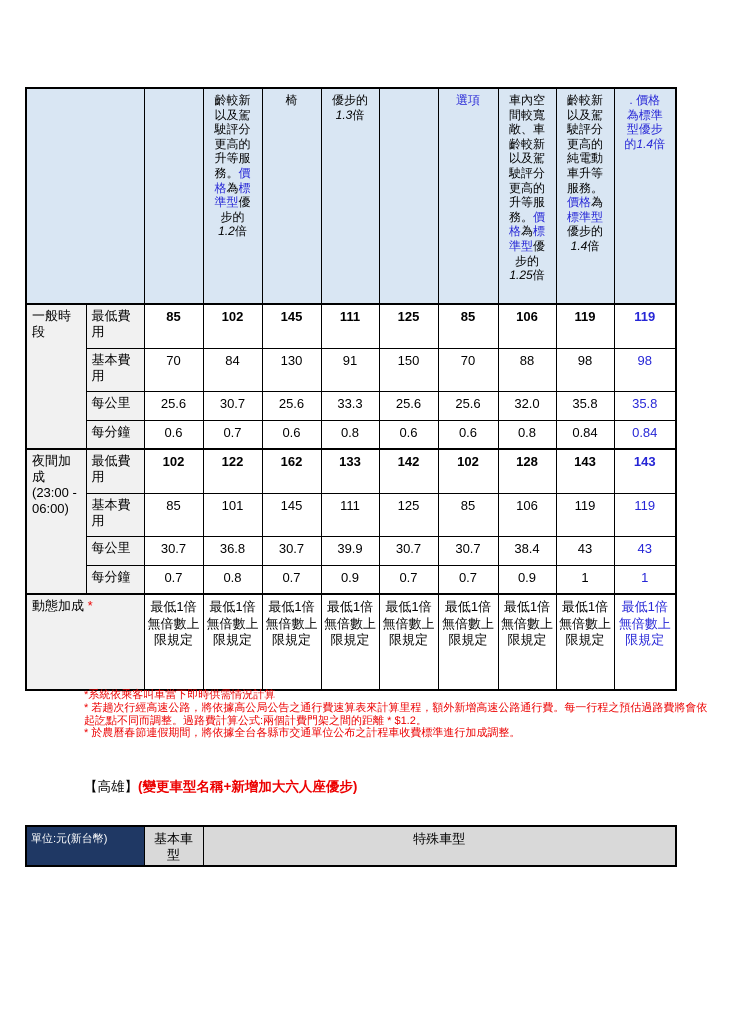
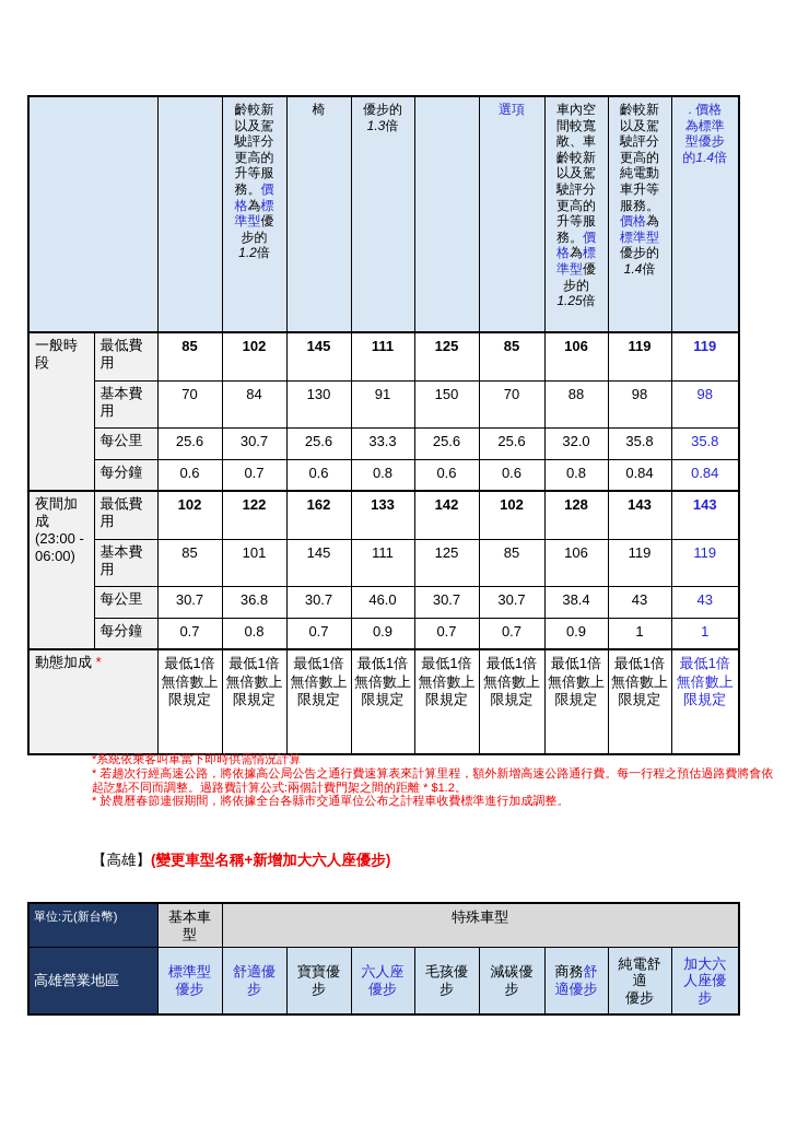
  		齡較新以及駕駛評分更高的升等服務。價格為標準型優步的1.2倍	椅	優步的1.3倍		選項	車內空間較寬敞、車齡較新以及駕駛評分更高的升等服務。價格為標準型優步的1.25倍	齡較新以及駕駛評分更高的純電動車升等服務。價格為標準型優步的1.4倍	. 價格為標準型優步的1.4倍
  一般時段	最低費用	85	102	145	111	125	85	106	119	119
  基本費用	70	84	130	91	150	70	88	98	98
  每公里	25.6	30.7	25.6	33.3	25.6	25.6	32.0	35.8	35.8
  每分鐘	0.6	0.7	0.6	0.8	0.6	0.6	0.8	0.84	0.84
  夜間加成 (23:00 - 06:00)	最低費用	102	122	162	133	142	102	128	143	143
  基本費用	85	101	145	111	125	85	106	119	119
- 每公里	30.7	36.8	30.7	39.9	30.7	30.7	38.4	43	43
+ 每公里	30.7	36.8	30.7	46.0	30.7	30.7	38.4	43	43
  每分鐘	0.7	0.8	0.7	0.9	0.7	0.7	0.9	1	1
  動態加成 *	最低1倍無倍數上限規定	最低1倍無倍數上限規定	最低1倍無倍數上限規定	最低1倍無倍數上限規定	最低1倍無倍數上限規定	最低1倍無倍數上限規定	最低1倍無倍數上限規定	最低1倍無倍數上限規定	最低1倍無倍數上限規定
  *系統依乘客叫車當下即時供需情況計算
  * 若趟次行經高速公路，將依據高公局公告之通行費速算表來計算里程，額外新增高速公路通行費。每一行程之預估過路費將會依起訖點不同而調整。過路費計算公式:兩個計費門架之間的距離 * $1.2。
  * 於農曆春節連假期間，將依據全台各縣市交通單位公布之計程車收費標準進行加成調整。
  【高雄】(變更車型名稱+新增加大六人座優步)
  單位:元(新台幣)	基本車型	特殊車型
+ 高雄營業地區	標準型優步	舒適優步	寶寶優步	六人座優步	毛孩優步	減碳優步	商務舒適優步	純電舒適優步	加大六人座優步
